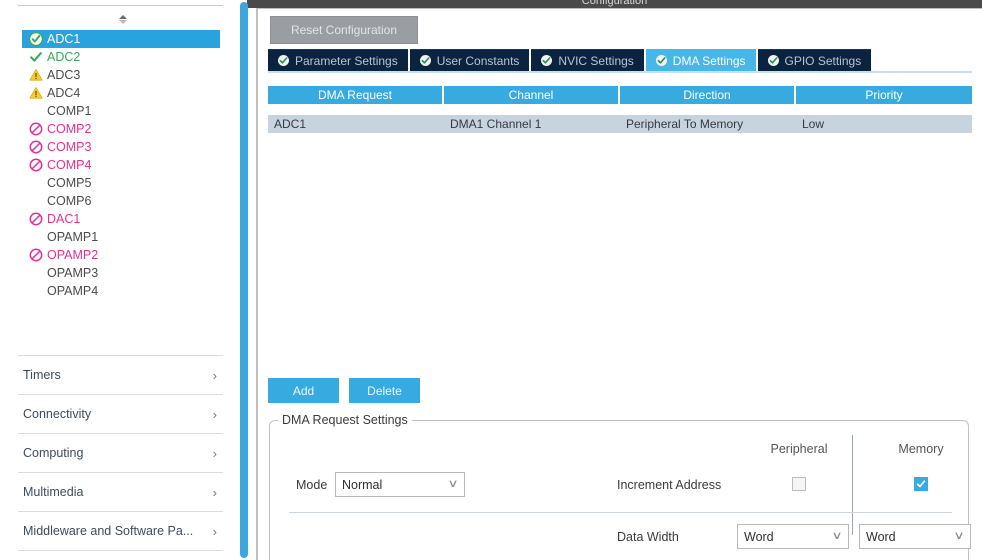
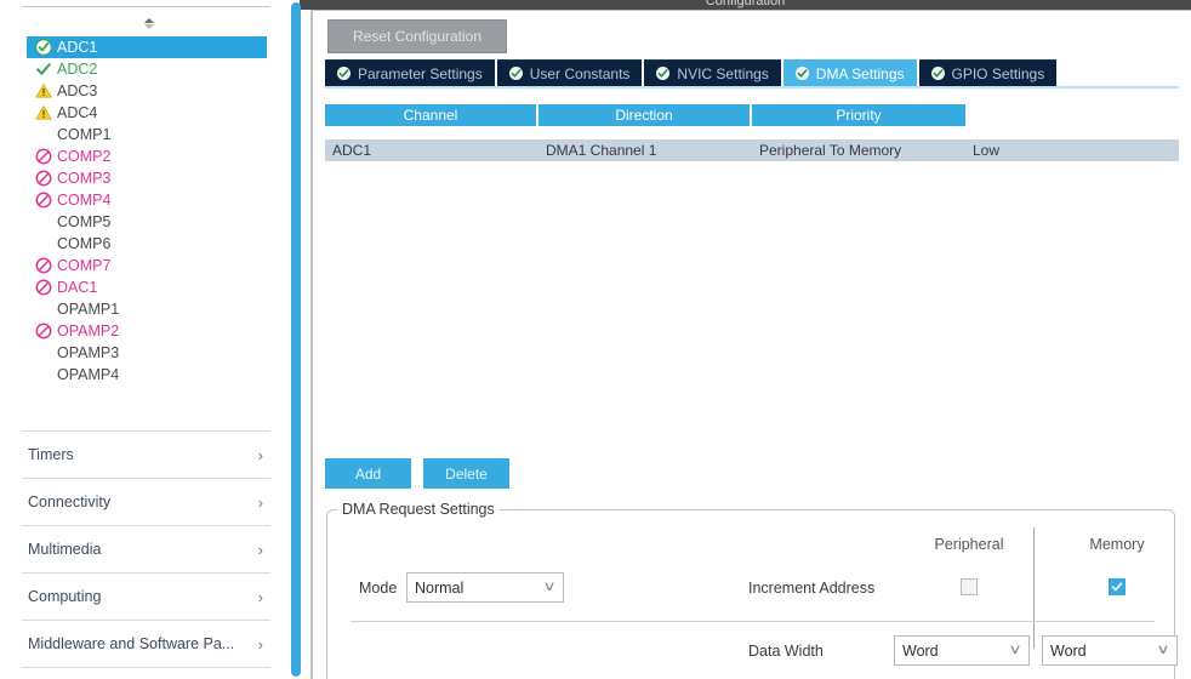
  Configuration
  ADC1
  ADC2
  ADC3
  ADC4
  COMP1
  COMP2
  COMP3
  COMP4
  COMP5
  COMP6
+ COMP7
  DAC1
  OPAMP1
  OPAMP2
  OPAMP3
  OPAMP4
  Timers
  ›
  Connectivity
  ›
- Computing
+ Multimedia
  ›
- Multimedia
+ Computing
  ›
  Middleware and Software Pa...
  ›
  Reset Configuration
  Parameter Settings
  User Constants
  NVIC Settings
  DMA Settings
  GPIO Settings
- DMA Request
  Channel
  Direction
  Priority
  ADC1
  DMA1 Channel 1
  Peripheral To Memory
  Low
  Add
  Delete
  DMA Request Settings
  Peripheral
  Memory
  Mode
  Normal
  ∨
  Increment Address
  Data Width
  Word
  ∨
  Word
  ∨
